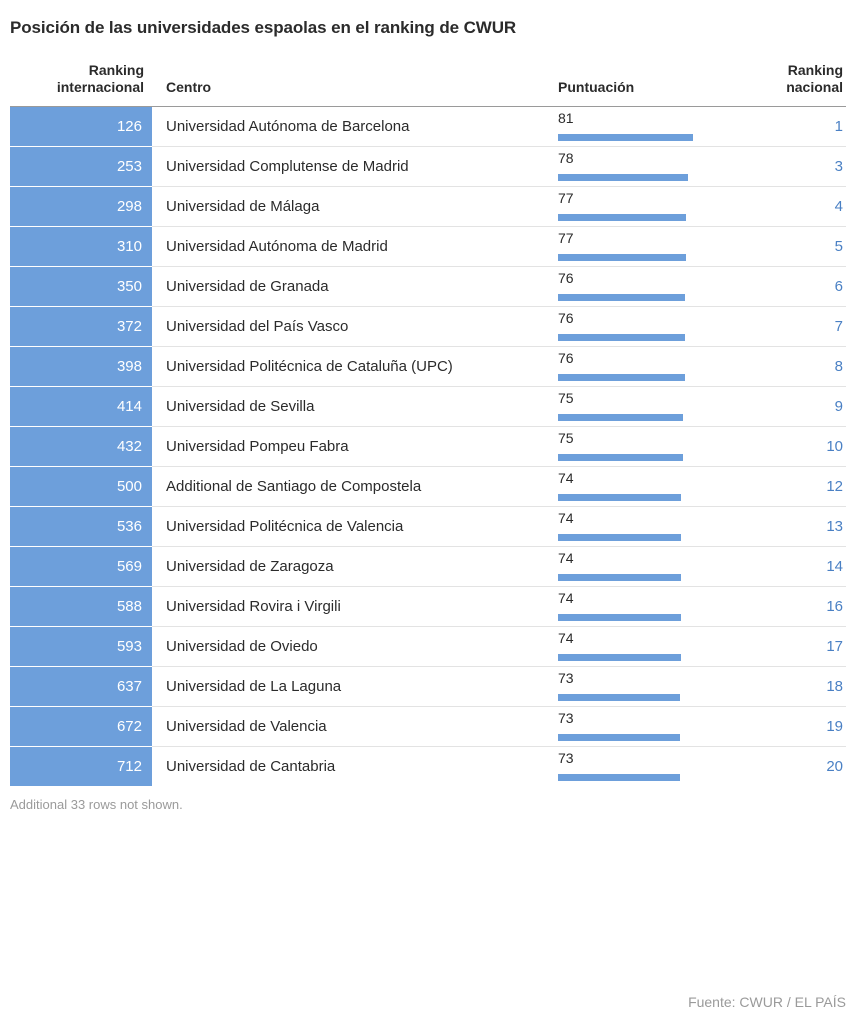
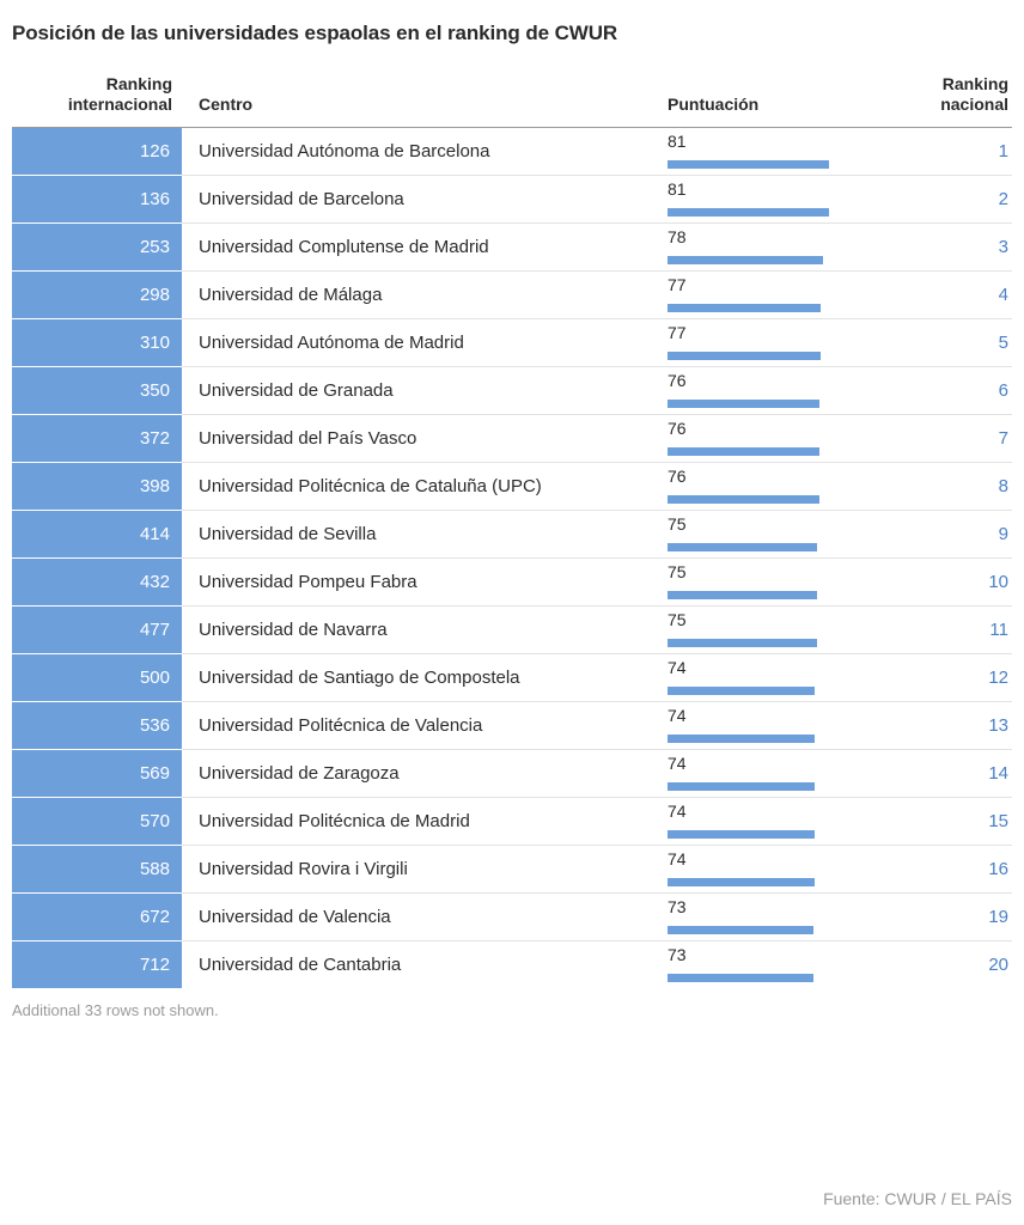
  Posición de las universidades espaolas en el ranking de CWUR
  Ranking internacional	Centro	Puntuación	Ranking nacional
  126	Universidad Autónoma de Barcelona	81	1
+ 136	Universidad de Barcelona	81	2
  253	Universidad Complutense de Madrid	78	3
  298	Universidad de Málaga	77	4
  310	Universidad Autónoma de Madrid	77	5
  350	Universidad de Granada	76	6
  372	Universidad del País Vasco	76	7
  398	Universidad Politécnica de Cataluña (UPC)	76	8
  414	Universidad de Sevilla	75	9
  432	Universidad Pompeu Fabra	75	10
+ 477	Universidad de Navarra	75	11
- 500	Additional de Santiago de Compostela	74	12
+ 500	Universidad de Santiago de Compostela	74	12
  536	Universidad Politécnica de Valencia	74	13
  569	Universidad de Zaragoza	74	14
+ 570	Universidad Politécnica de Madrid	74	15
  588	Universidad Rovira i Virgili	74	16
- 593	Universidad de Oviedo	74	17
- 637	Universidad de La Laguna	73	18
  672	Universidad de Valencia	73	19
  712	Universidad de Cantabria	73	20
  Additional 33 rows not shown.
  Fuente: CWUR / EL PAÍS
